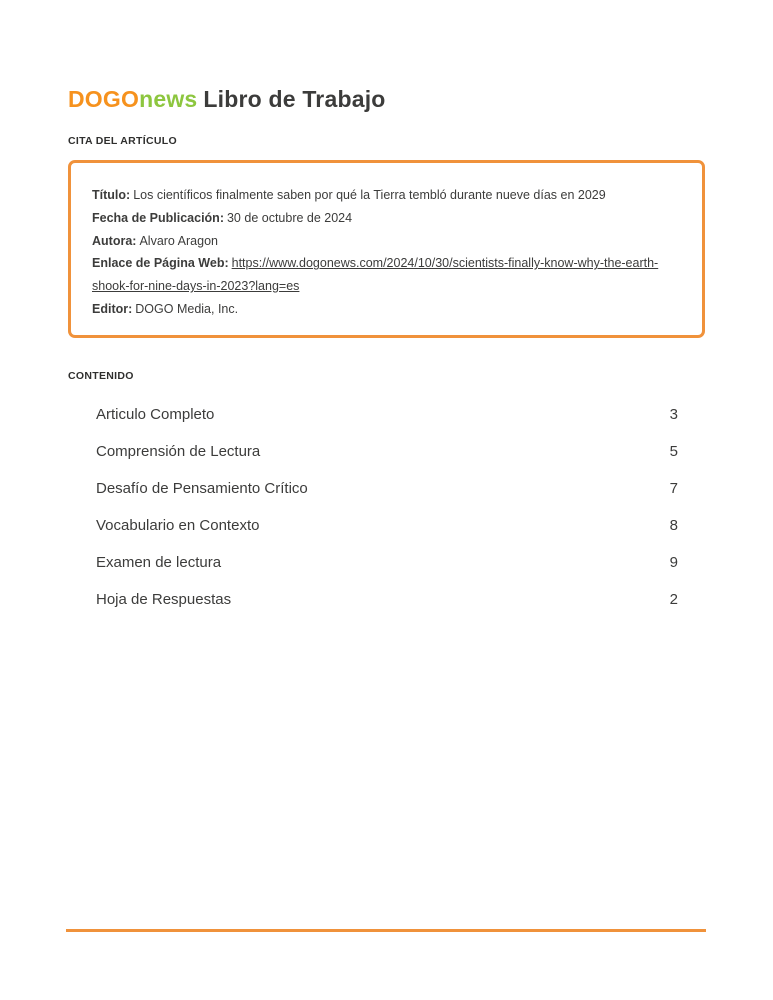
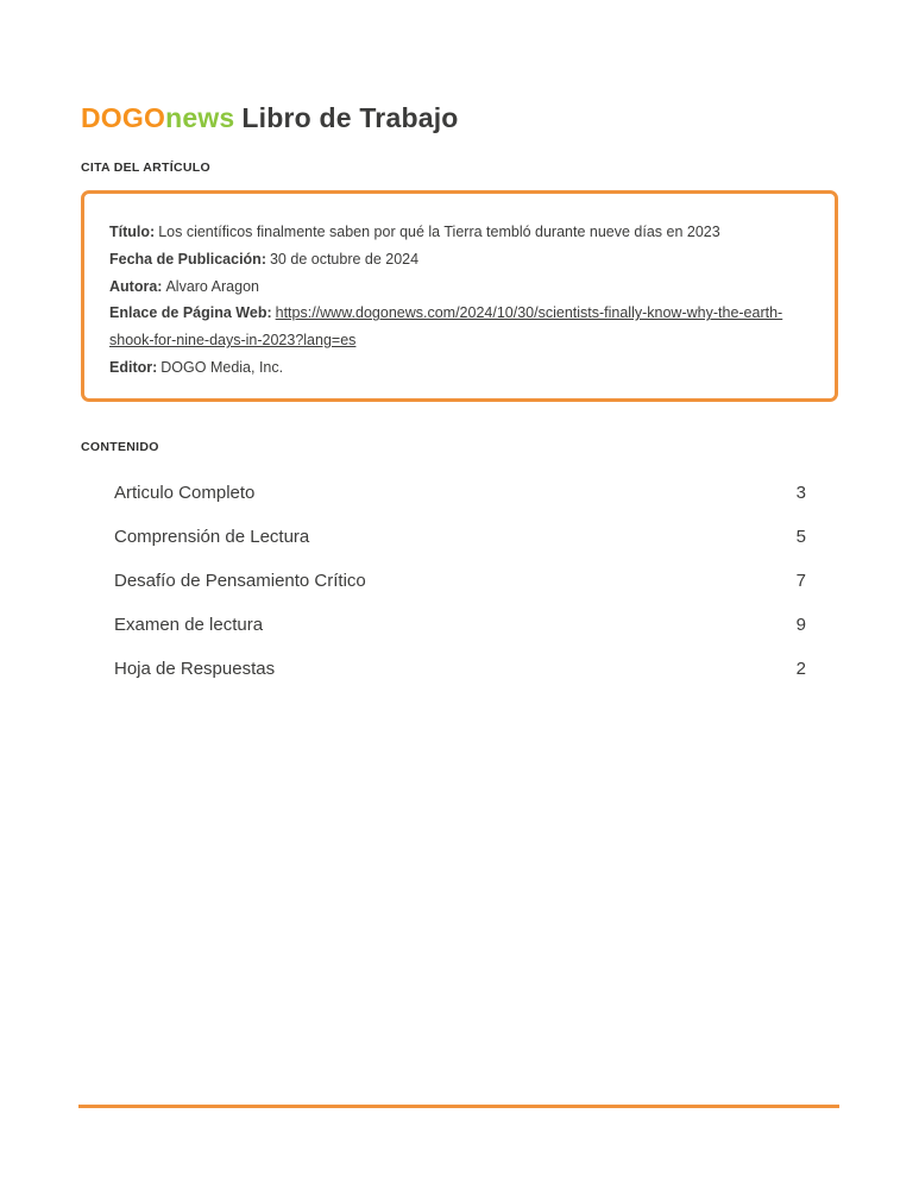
  DOGOnews Libro de Trabajo
  CITA DEL ARTÍCULO
- Título: Los científicos finalmente saben por qué la Tierra tembló durante nueve días en 2029
+ Título: Los científicos finalmente saben por qué la Tierra tembló durante nueve días en 2023
  Fecha de Publicación: 30 de octubre de 2024
  Autora: Alvaro Aragon
  Enlace de Página Web: https://www.dogonews.com/2024/10/30/scientists-finally-know-why-the-earth-shook-for-nine-days-in-2023?lang=es
  Editor: DOGO Media, Inc.
  CONTENIDO
  Articulo Completo
  3
  Comprensión de Lectura
  5
  Desafío de Pensamiento Crítico
  7
- Vocabulario en Contexto
- 8
  Examen de lectura
  9
  Hoja de Respuestas
  2
